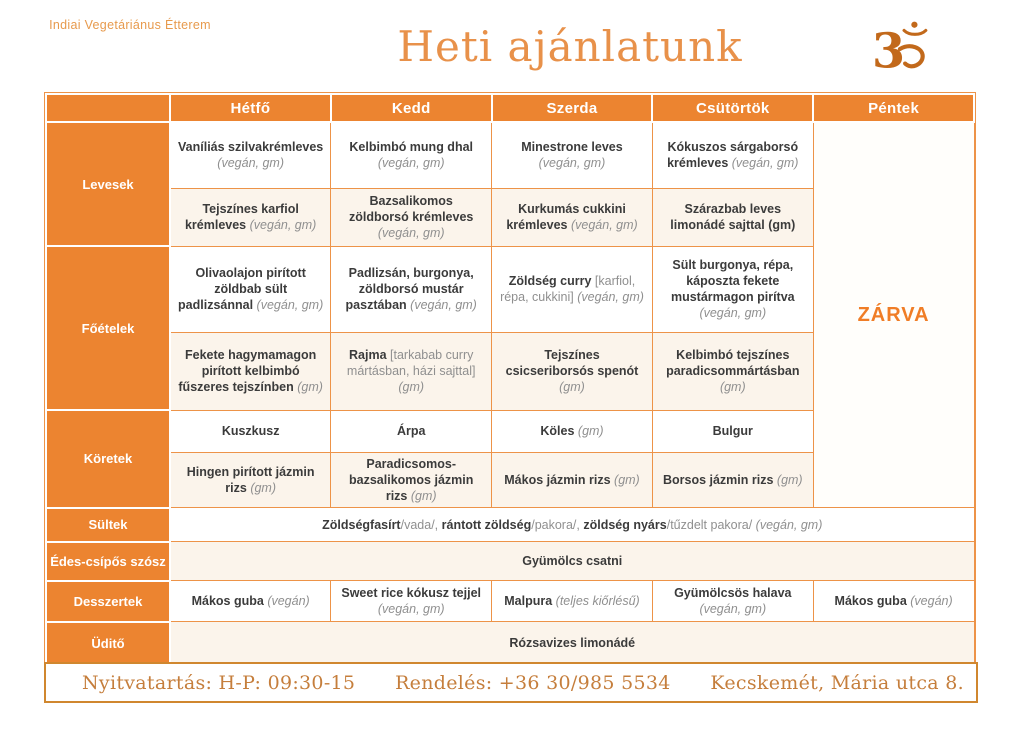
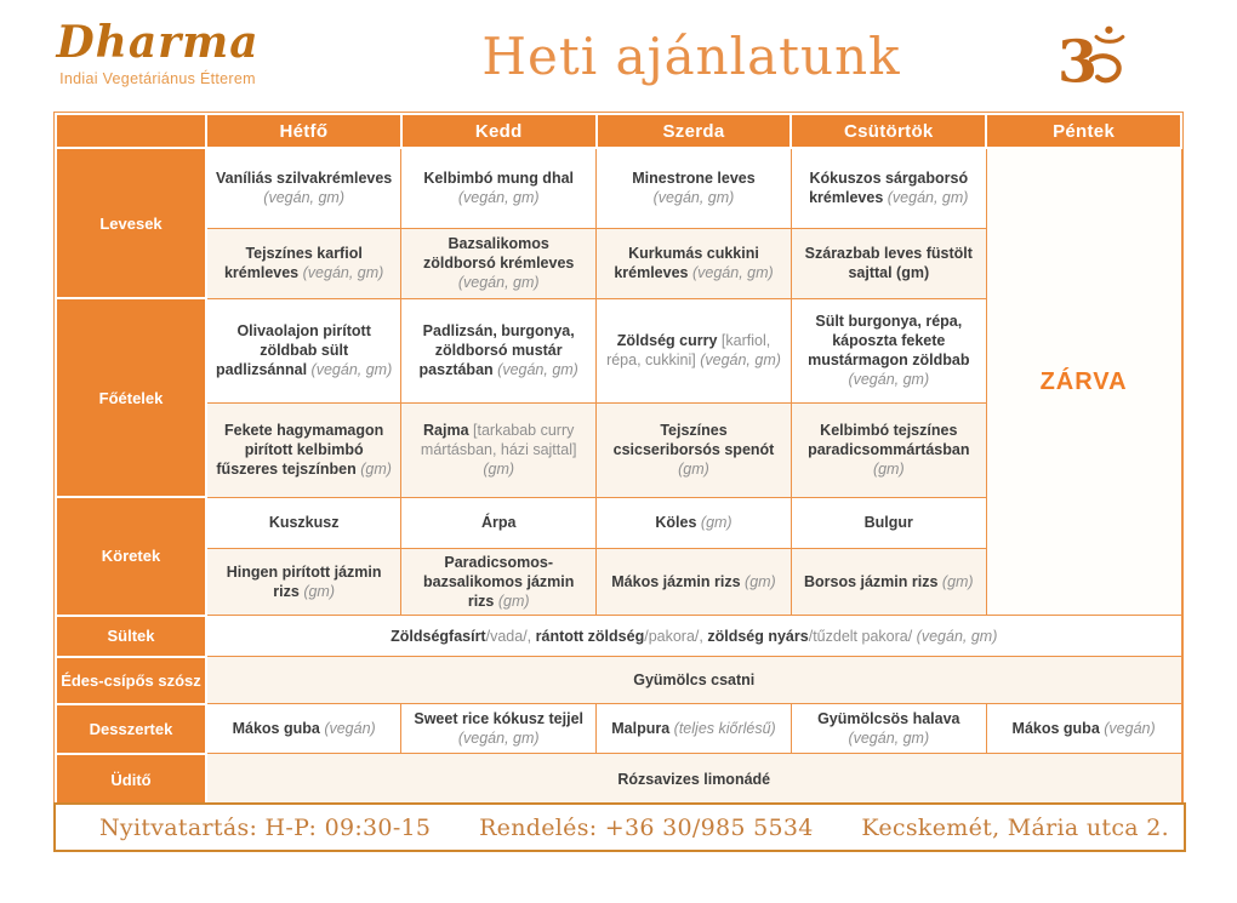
+ Dharma
  Indiai Vegetáriánus Étterem
  Heti ajánlatunk
  3
  	Hétfő	Kedd	Szerda	Csütörtök	Péntek
  Levesek	Vaníliás szilvakrémleves (vegán, gm)	Kelbimbó mung dhal (vegán, gm)	Minestrone leves (vegán, gm)	Kókuszos sárgaborsó krémleves (vegán, gm)	ZÁRVA
- Tejszínes karfiol krémleves (vegán, gm)	Bazsalikomos zöldborsó krémleves (vegán, gm)	Kurkumás cukkini krémleves (vegán, gm)	Szárazbab leves limonádé sajttal (gm)
+ Tejszínes karfiol krémleves (vegán, gm)	Bazsalikomos zöldborsó krémleves (vegán, gm)	Kurkumás cukkini krémleves (vegán, gm)	Szárazbab leves füstölt sajttal (gm)
- Főételek	Olivaolajon pirított zöldbab sült padlizsánnal (vegán, gm)	Padlizsán, burgonya, zöldborsó mustár pasztában (vegán, gm)	Zöldség curry [karfiol, répa, cukkini] (vegán, gm)	Sült burgonya, répa, káposzta fekete mustármagon pirítva (vegán, gm)
+ Főételek	Olivaolajon pirított zöldbab sült padlizsánnal (vegán, gm)	Padlizsán, burgonya, zöldborsó mustár pasztában (vegán, gm)	Zöldség curry [karfiol, répa, cukkini] (vegán, gm)	Sült burgonya, répa, káposzta fekete mustármagon zöldbab (vegán, gm)
  Fekete hagymamagon pirított kelbimbó fűszeres tejszínben (gm)	Rajma [tarkabab curry mártásban, házi sajttal] (gm)	Tejszínes csicseriborsós spenót (gm)	Kelbimbó tejszínes paradicsommártásban (gm)
  Köretek	Kuszkusz	Árpa	Köles (gm)	Bulgur
  Hingen pirított jázmin rizs (gm)	Paradicsomos-bazsalikomos jázmin rizs (gm)	Mákos jázmin rizs (gm)	Borsos jázmin rizs (gm)
  Sültek	Zöldségfasírt/vada/, rántott zöldség/pakora/, zöldség nyárs/tűzdelt pakora/ (vegán, gm)
  Édes-csípős szósz	Gyümölcs csatni
  Desszertek	Mákos guba (vegán)	Sweet rice kókusz tejjel (vegán, gm)	Malpura (teljes kiőrlésű)	Gyümölcsös halava (vegán, gm)	Mákos guba (vegán)
  Üditő	Rózsavizes limonádé
  Nyitvatartás: H-P: 09:30-15
  Rendelés: +36 30/985 5534
- Kecskemét, Mária utca 8.
+ Kecskemét, Mária utca 2.
